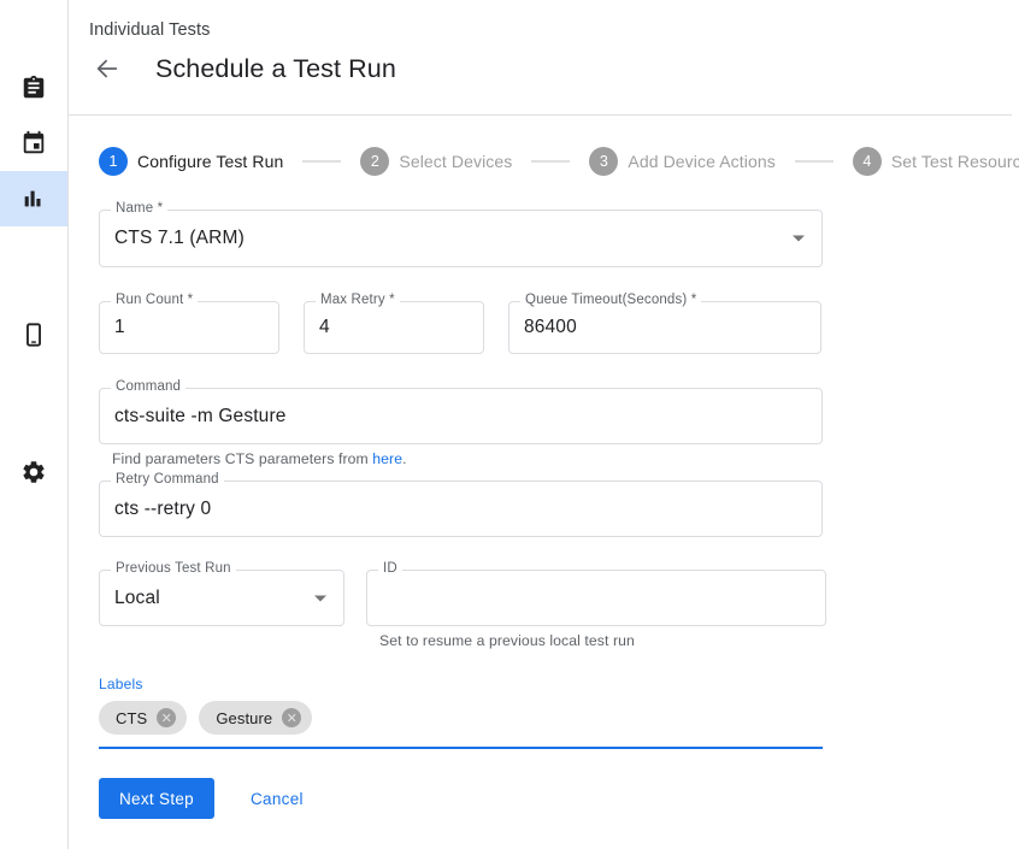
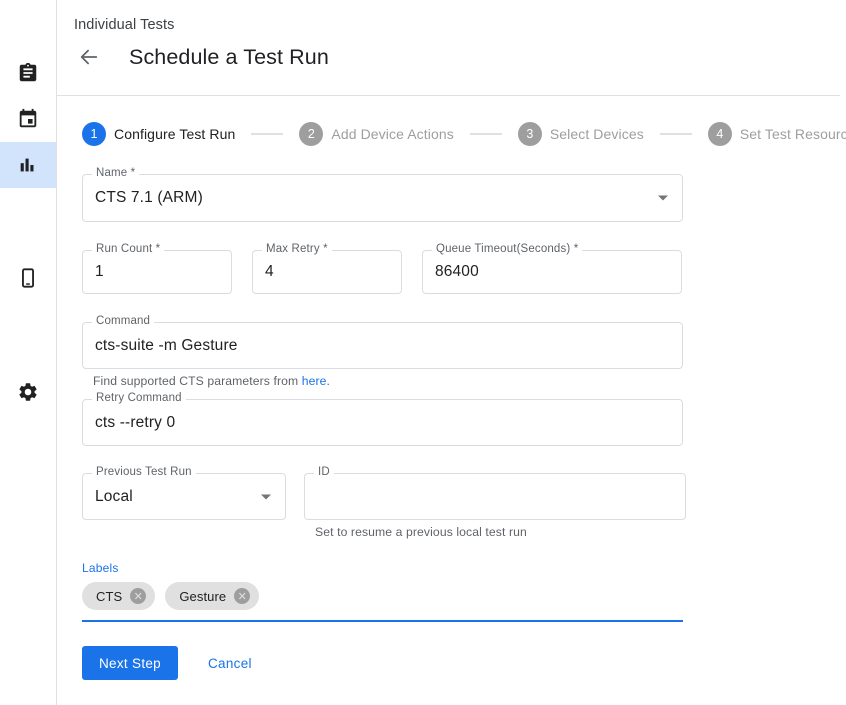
  Individual Tests
  Schedule a Test Run
  1
  Configure Test Run
  2
- Select Devices
+ Add Device Actions
  3
- Add Device Actions
+ Select Devices
  4
  Set Test Resourc
  Name *
  CTS 7.1 (ARM)
  Run Count *
  1
  Max Retry *
  4
  Queue Timeout(Seconds) *
  86400
  Command
  cts-suite -m Gesture
- Find parameters CTS parameters from here.
+ Find supported CTS parameters from here.
  Retry Command
  cts --retry 0
  Previous Test Run
  Local
  ID
  Set to resume a previous local test run
  Labels
  CTS
  ✕
  Gesture
  ✕
  Next Step
  Cancel
